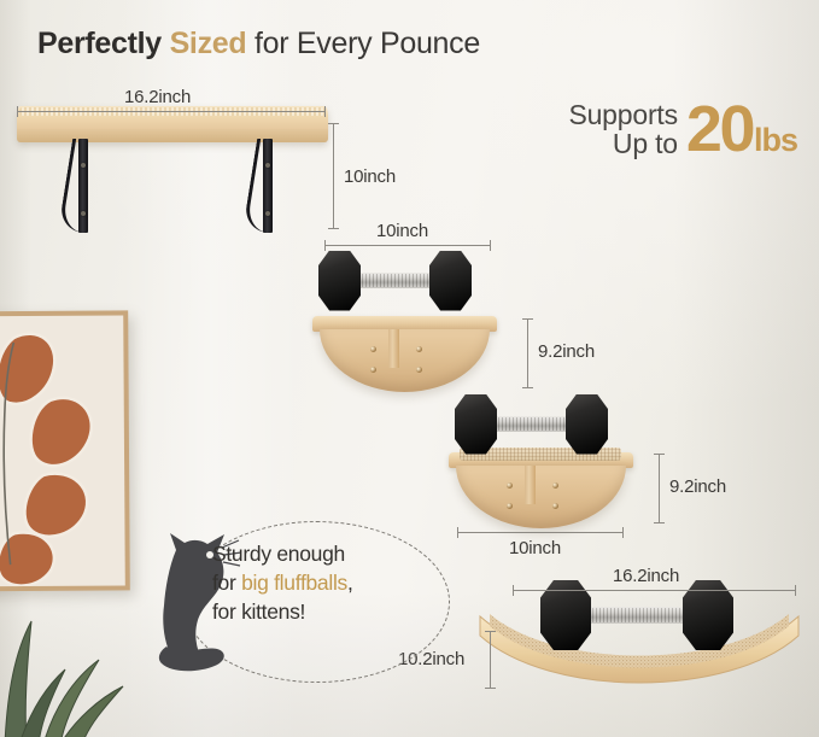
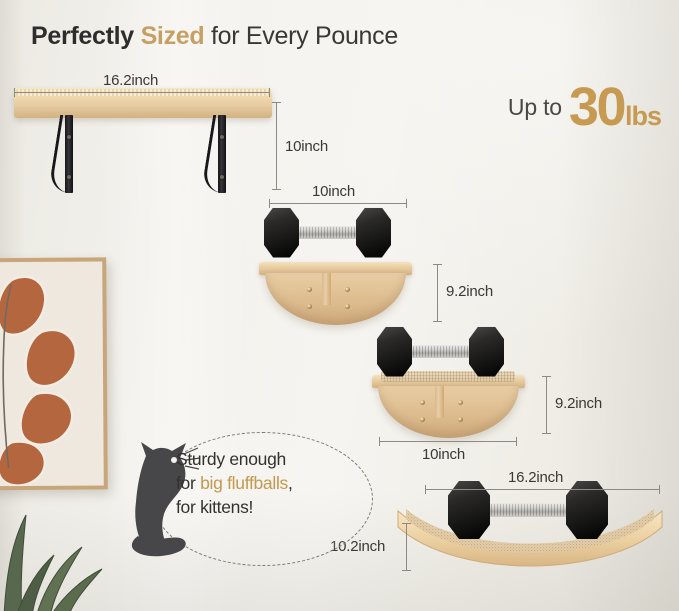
  Perfectly Sized for Every Pounce
- Supports
  Up to
- 20
+ 30
  lbs
  16.2inch
  10inch
  10inch
  9.2inch
  9.2inch
  10inch
  16.2inch
  10.2inch
  Sturdy enough
  for big fluffballs,
  for kittens!
